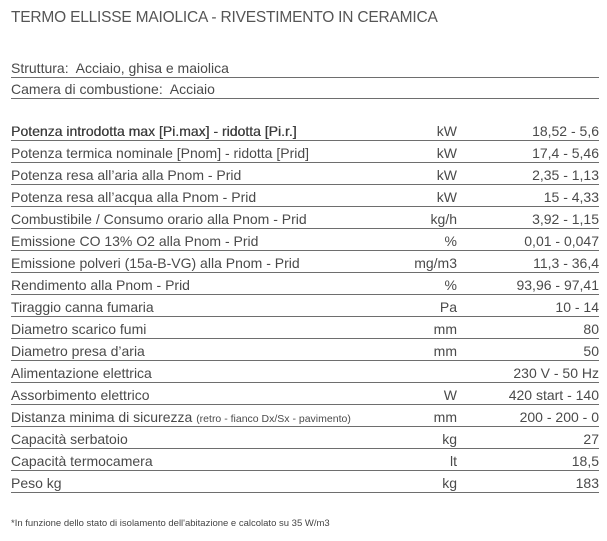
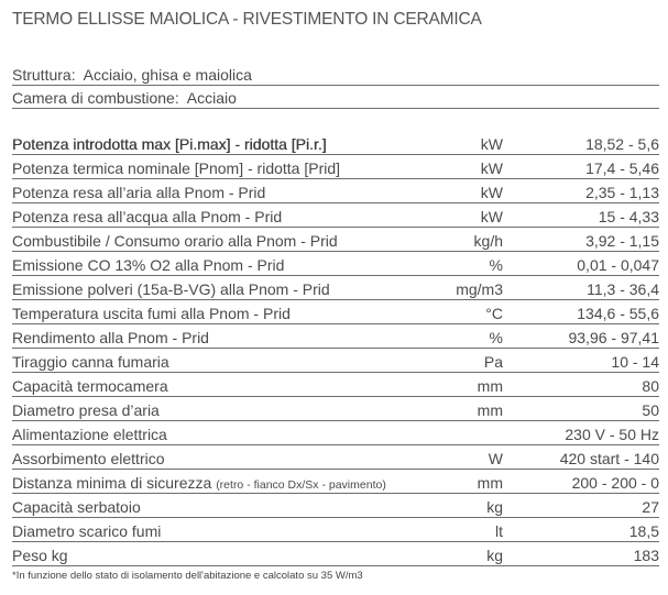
  TERMO ELLISSE MAIOLICA - RIVESTIMENTO IN CERAMICA
  Struttura: Acciaio, ghisa e maiolica
  Camera di combustione: Acciaio
  Potenza introdotta max [Pi.max] - ridotta [Pi.r.]
  kW
  18,52 - 5,6
  Potenza termica nominale [Pnom] - ridotta [Prid]
  kW
  17,4 - 5,46
  Potenza resa all’aria alla Pnom - Prid
  kW
  2,35 - 1,13
  Potenza resa all’acqua alla Pnom - Prid
  kW
  15 - 4,33
  Combustibile / Consumo orario alla Pnom - Prid
  kg/h
  3,92 - 1,15
  Emissione CO 13% O2 alla Pnom - Prid
  %
  0,01 - 0,047
  Emissione polveri (15a-B-VG) alla Pnom - Prid
  mg/m3
  11,3 - 36,4
+ Temperatura uscita fumi alla Pnom - Prid
+ °C
+ 134,6 - 55,6
  Rendimento alla Pnom - Prid
  %
  93,96 - 97,41
  Tiraggio canna fumaria
  Pa
  10 - 14
- Diametro scarico fumi
+ Capacità termocamera
  mm
  80
  Diametro presa d’aria
  mm
  50
  Alimentazione elettrica
  230 V - 50 Hz
  Assorbimento elettrico
  W
  420 start - 140
  Distanza minima di sicurezza (retro - fianco Dx/Sx - pavimento)
  mm
  200 - 200 - 0
  Capacità serbatoio
  kg
  27
- Capacità termocamera
+ Diametro scarico fumi
  lt
  18,5
  Peso kg
  kg
  183
  *In funzione dello stato di isolamento dell'abitazione e calcolato su 35 W/m3
